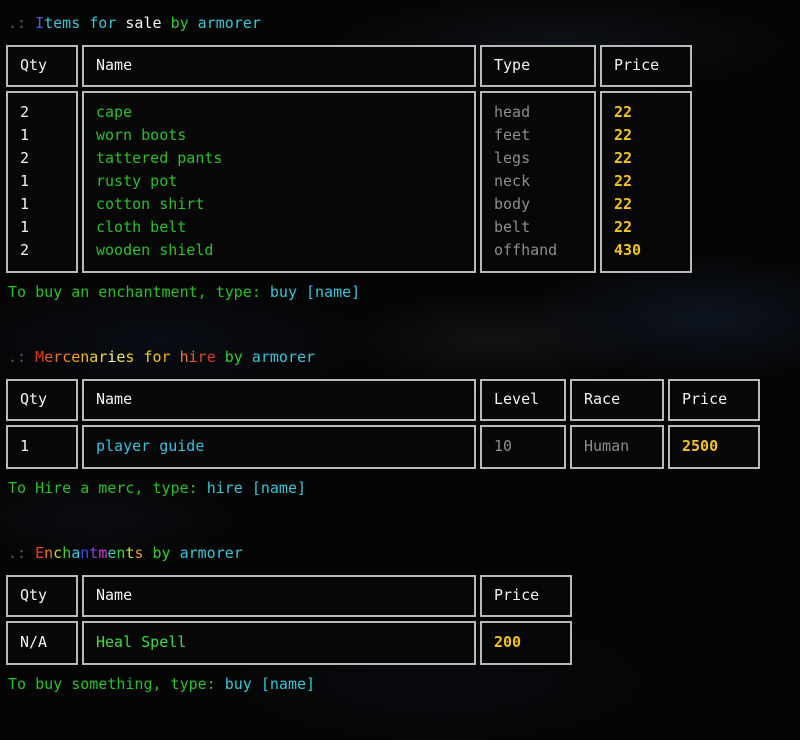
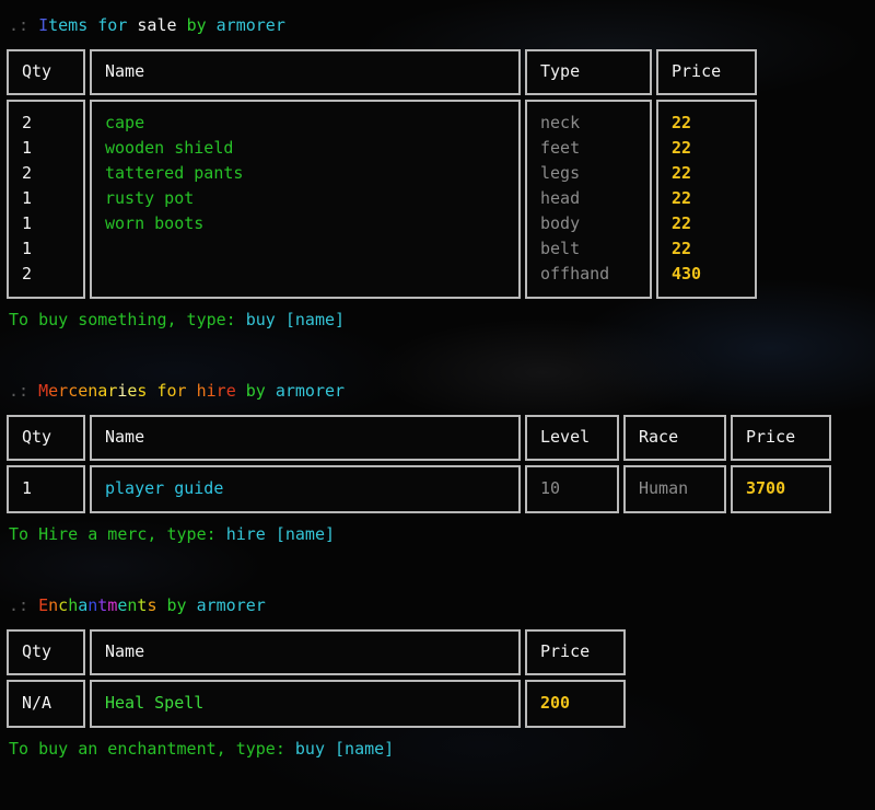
  .: Items for sale by armorer
  Qty
  Name
  Type
  Price
  2
  1
  2
  1
  1
  1
  2
  cape
- worn boots
+ wooden shield
  tattered pants
  rusty pot
- cotton shirt
- cloth belt
- wooden shield
+ worn boots
- head
+ neck
  feet
  legs
- neck
+ head
  body
  belt
  offhand
  22
  22
  22
  22
  22
  22
  430
- To buy an enchantment, type: buy [name]
+ To buy something, type: buy [name]
  .: Mercenaries for hire by armorer
  Qty
  Name
  Level
  Race
  Price
  1
  player guide
  10
  Human
- 2500
+ 3700
  To Hire a merc, type: hire [name]
  .: Enchantments by armorer
  Qty
  Name
  Price
  N/A
  Heal Spell
  200
- To buy something, type: buy [name]
+ To buy an enchantment, type: buy [name]
